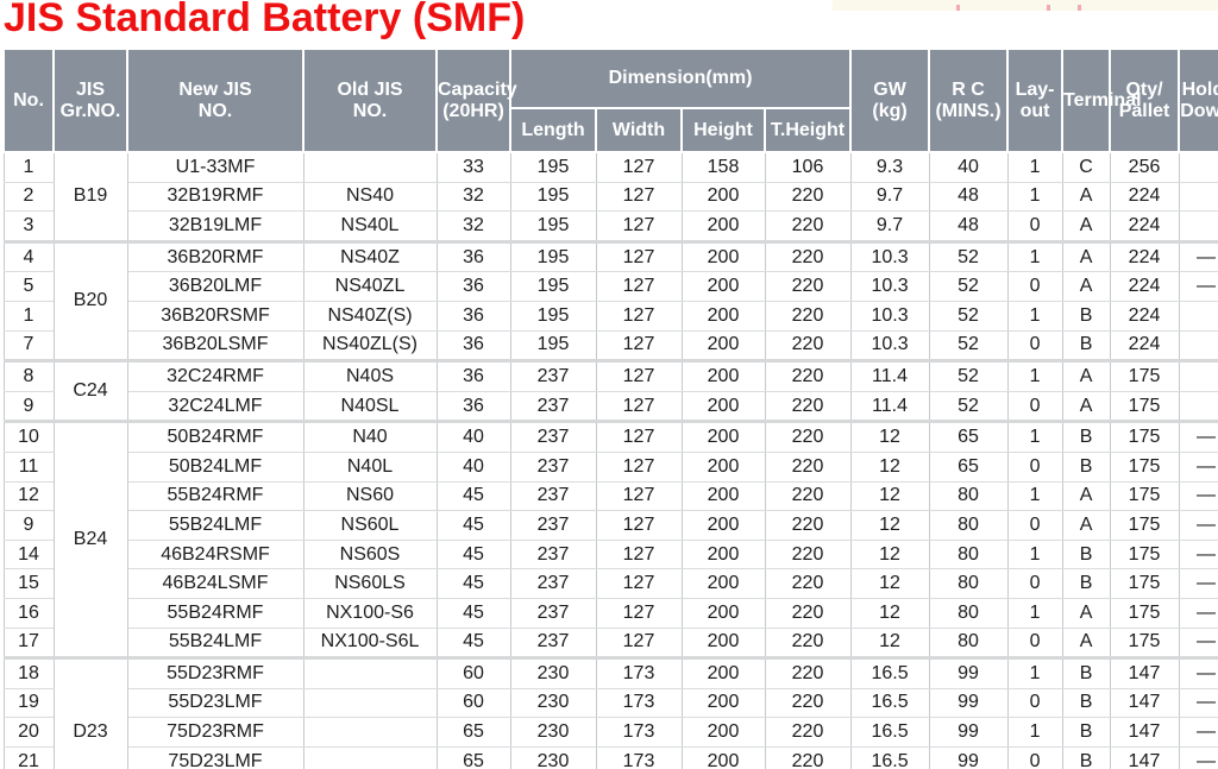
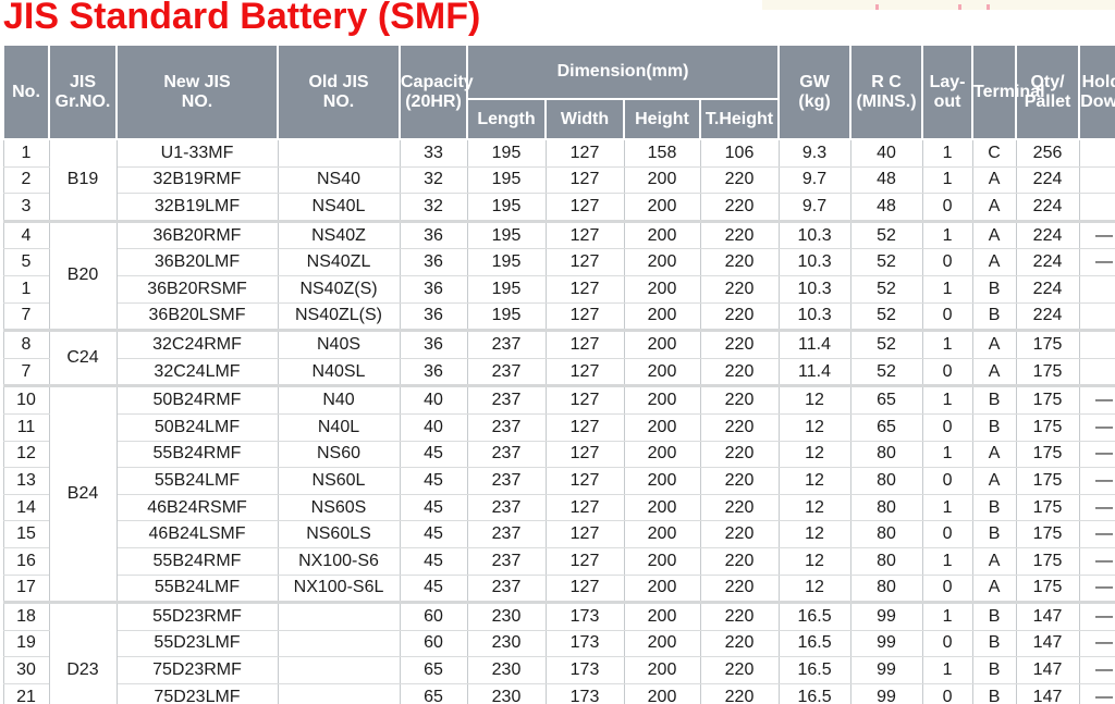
  JIS Standard Battery (SMF)
  No.	JIS Gr.NO.	New JIS NO.	Old JIS NO.	Capacity (20HR)	Dimension(mm)	GW (kg)	R C (MINS.)	Lay- out	Termi	Qty/ Pallet	Hol Dow
  Length	Width	Height	T.Height
  1	B19	U1-33MF		33	195	127	158	106	9.3	40	1	C	256
  2	32B19RMF	NS40	32	195	127	200	220	9.7	48	1	A	224
  3	32B19LMF	NS40L	32	195	127	200	220	9.7	48	0	A	224
  4	B20	36B20RMF	NS40Z	36	195	127	200	220	10.3	52	1	A	224	—
  5	36B20LMF	NS40ZL	36	195	127	200	220	10.3	52	0	A	224	—
  1	36B20RSMF	NS40Z(S)	36	195	127	200	220	10.3	52	1	B	224
  7	36B20LSMF	NS40ZL(S)	36	195	127	200	220	10.3	52	0	B	224
  8	C24	32C24RMF	N40S	36	237	127	200	220	11.4	52	1	A	175
- 9	32C24LMF	N40SL	36	237	127	200	220	11.4	52	0	A	175
+ 7	32C24LMF	N40SL	36	237	127	200	220	11.4	52	0	A	175
  10	B24	50B24RMF	N40	40	237	127	200	220	12	65	1	B	175	—
  11	50B24LMF	N40L	40	237	127	200	220	12	65	0	B	175	—
  12	55B24RMF	NS60	45	237	127	200	220	12	80	1	A	175	—
- 9	55B24LMF	NS60L	45	237	127	200	220	12	80	0	A	175	—
+ 13	55B24LMF	NS60L	45	237	127	200	220	12	80	0	A	175	—
  14	46B24RSMF	NS60S	45	237	127	200	220	12	80	1	B	175	—
  15	46B24LSMF	NS60LS	45	237	127	200	220	12	80	0	B	175	—
  16	55B24RMF	NX100-S6	45	237	127	200	220	12	80	1	A	175	—
  17	55B24LMF	NX100-S6L	45	237	127	200	220	12	80	0	A	175	—
  18	D23	55D23RMF		60	230	173	200	220	16.5	99	1	B	147	—
  19	55D23LMF		60	230	173	200	220	16.5	99	0	B	147	—
- 20	75D23RMF		65	230	173	200	220	16.5	99	1	B	147	—
+ 30	75D23RMF		65	230	173	200	220	16.5	99	1	B	147	—
  21	75D23LMF		65	230	173	200	220	16.5	99	0	B	147	—
